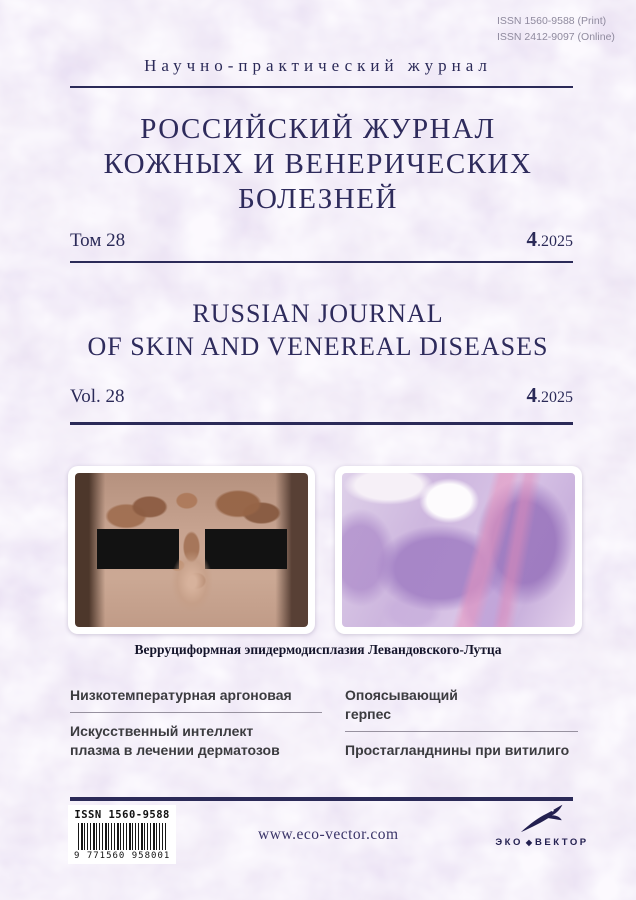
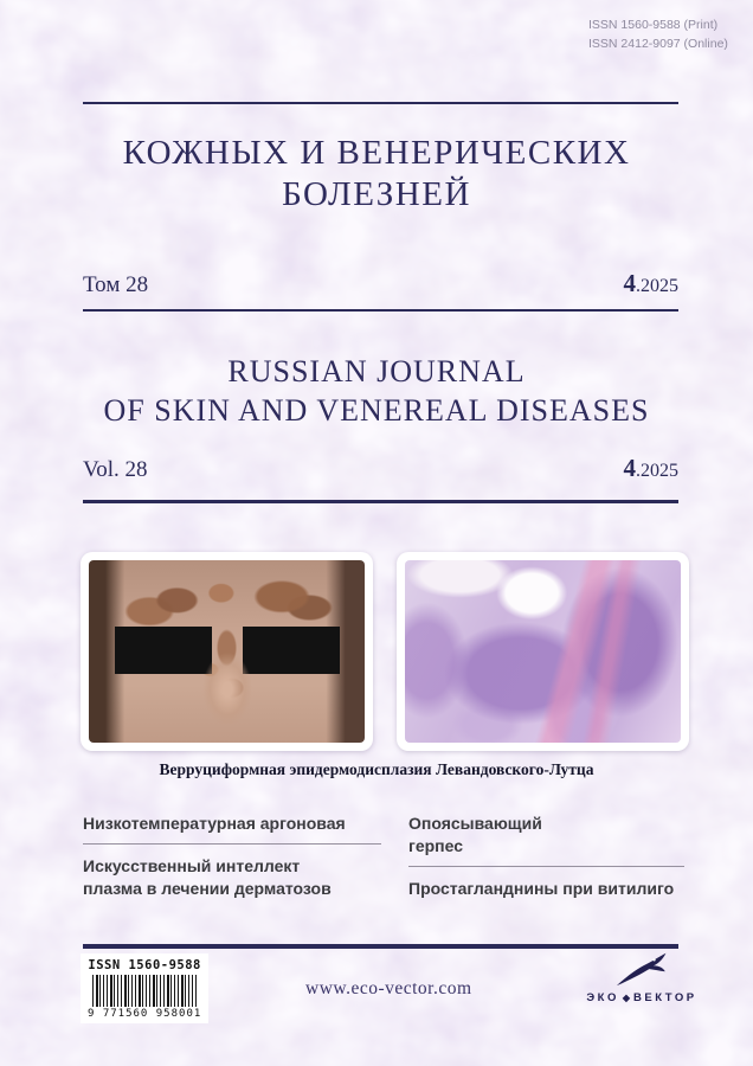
  ISSN 1560-9588 (Print)
  ISSN 2412-9097 (Online)
- Научно-практический журнал
- РОССИЙСКИЙ ЖУРНАЛ
  КОЖНЫХ И ВЕНЕРИЧЕСКИХ
  БОЛЕЗНЕЙ
  Том 28
  4.2025
  RUSSIAN JOURNAL
  OF SKIN AND VENEREAL DISEASES
  Vol. 28
  4.2025
  Верруциформная эпидермодисплазия Левандовского-Лутца
  Низкотемпературная аргоновая
  Искусственный интеллект
  плазма в лечении дерматозов
  Опоясывающий
  герпес
  Простагланднины при витилиго
  ISSN 1560-9588
  9 771560 958001
  www.eco-vector.com
  ЭКО
  ◆
  ВЕКТОР
